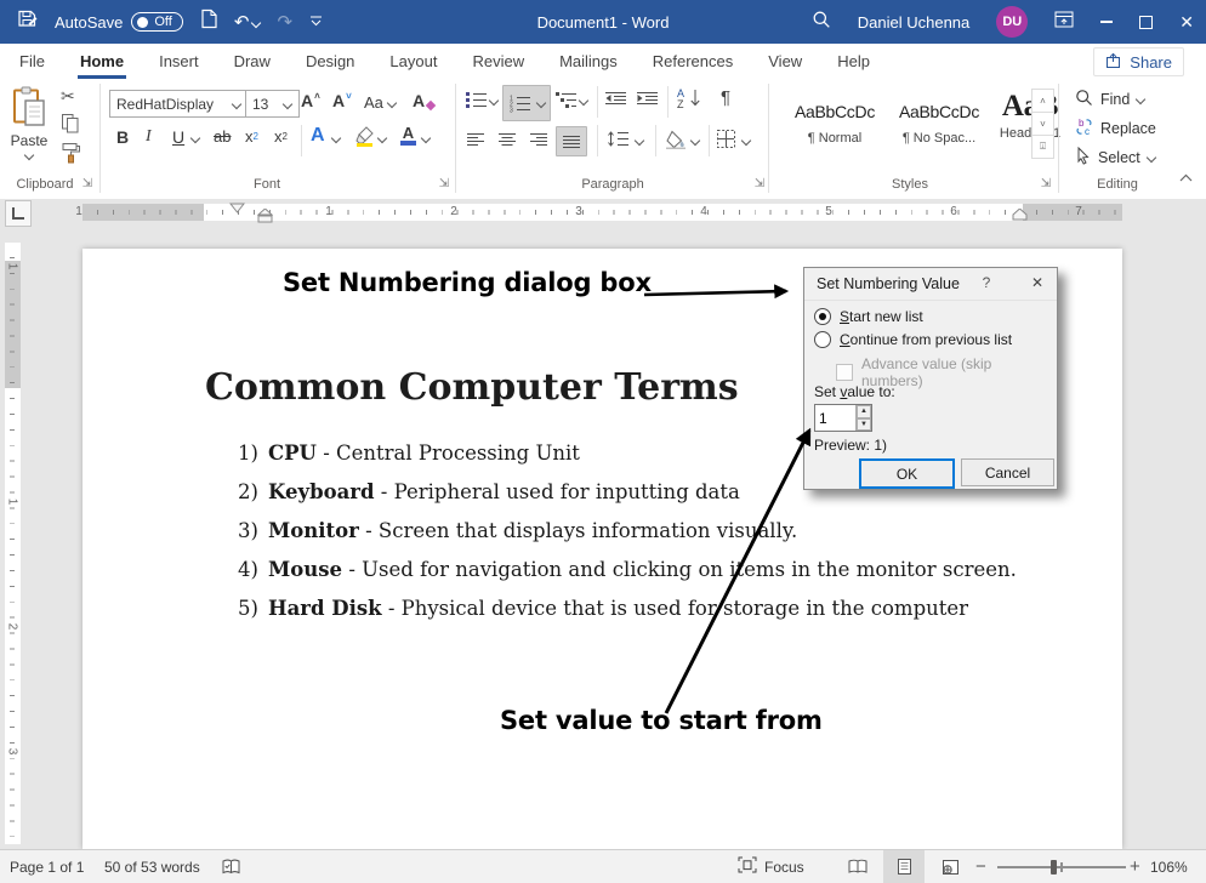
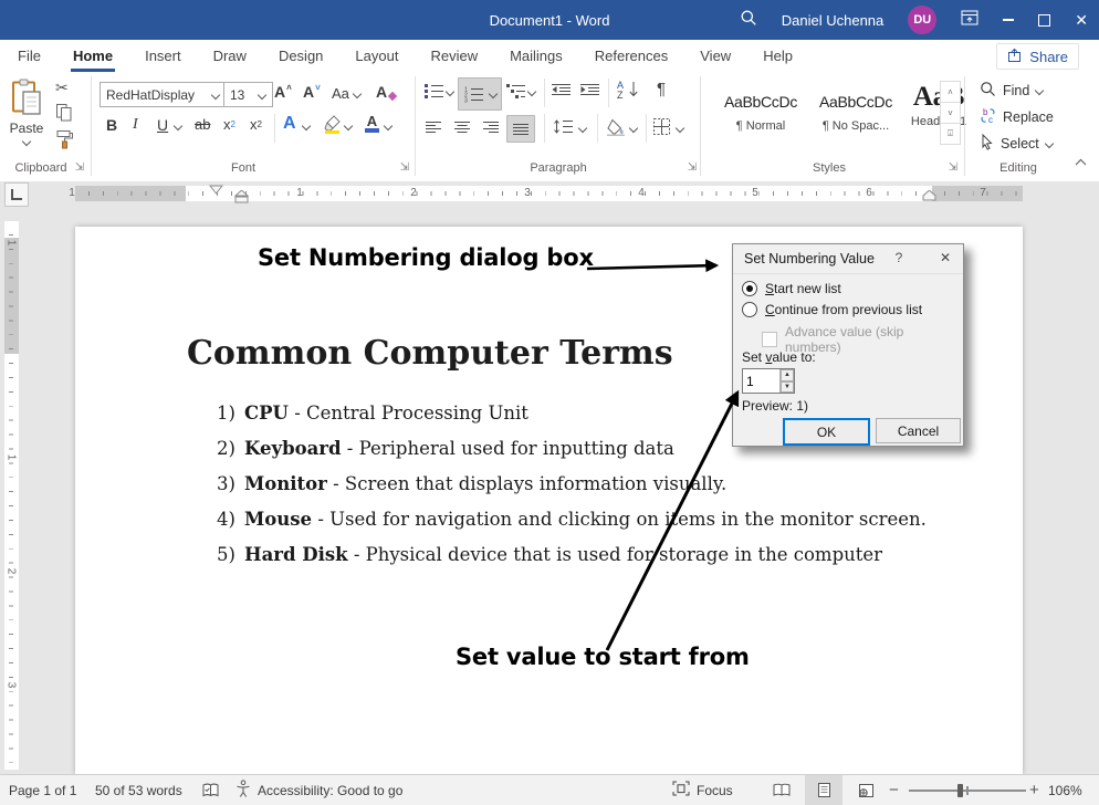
- AutoSave
- Off
- ↶
- ↷
  Document1 - Word
  Daniel Uchenna
  DU
  ✕
  File
  Home
  Insert
  Draw
  Design
  Layout
  Review
  Mailings
  References
  View
  Help
  Share
  Paste
  ✂
  Clipboard
  ⇲
  RedHatDisplay
  13
  A
  ˄
  A
  ˅
  Aa
  A
  B
  I
  U
  ab
  x
  2
  x
  2
  A
  A
  Font
  ⇲
  A
  Z
  ¶
  Paragraph
  ⇲
  AaBbCcDc
  ¶ Normal
  AaBbCcDc
  ¶ No Spac...
  ˄
  ˅
  ⍗
  Styles
  ⇲
  Find
  b
  c
  Replace
  Select
  Editing
  1
  1
  2
  3
  4
  5
  6
  7
  Set Numbering dialog box
  Common Computer Terms
  1) CPU - Central Processing Unit
  2) Keyboard - Peripheral used for inputting data
  3) Monitor - Screen that displays information visually.
  4) Mouse - Used for navigation and clicking on iems in the monitor screen.
  5) Hard Disk - Physical device that is used for storage in the computer
  Set value to start from
  Set Numbering Value
  ?
  ✕
  Start new list
  Continue from previous list
  Advance value (skip numbers)
  Set value to:
  1
  Preview: 1)
  OK
  Cancel
  Page 1 of 1
  50 of 53 words
+ Accessibility: Good to go
  Focus
  −
  +
  106%
